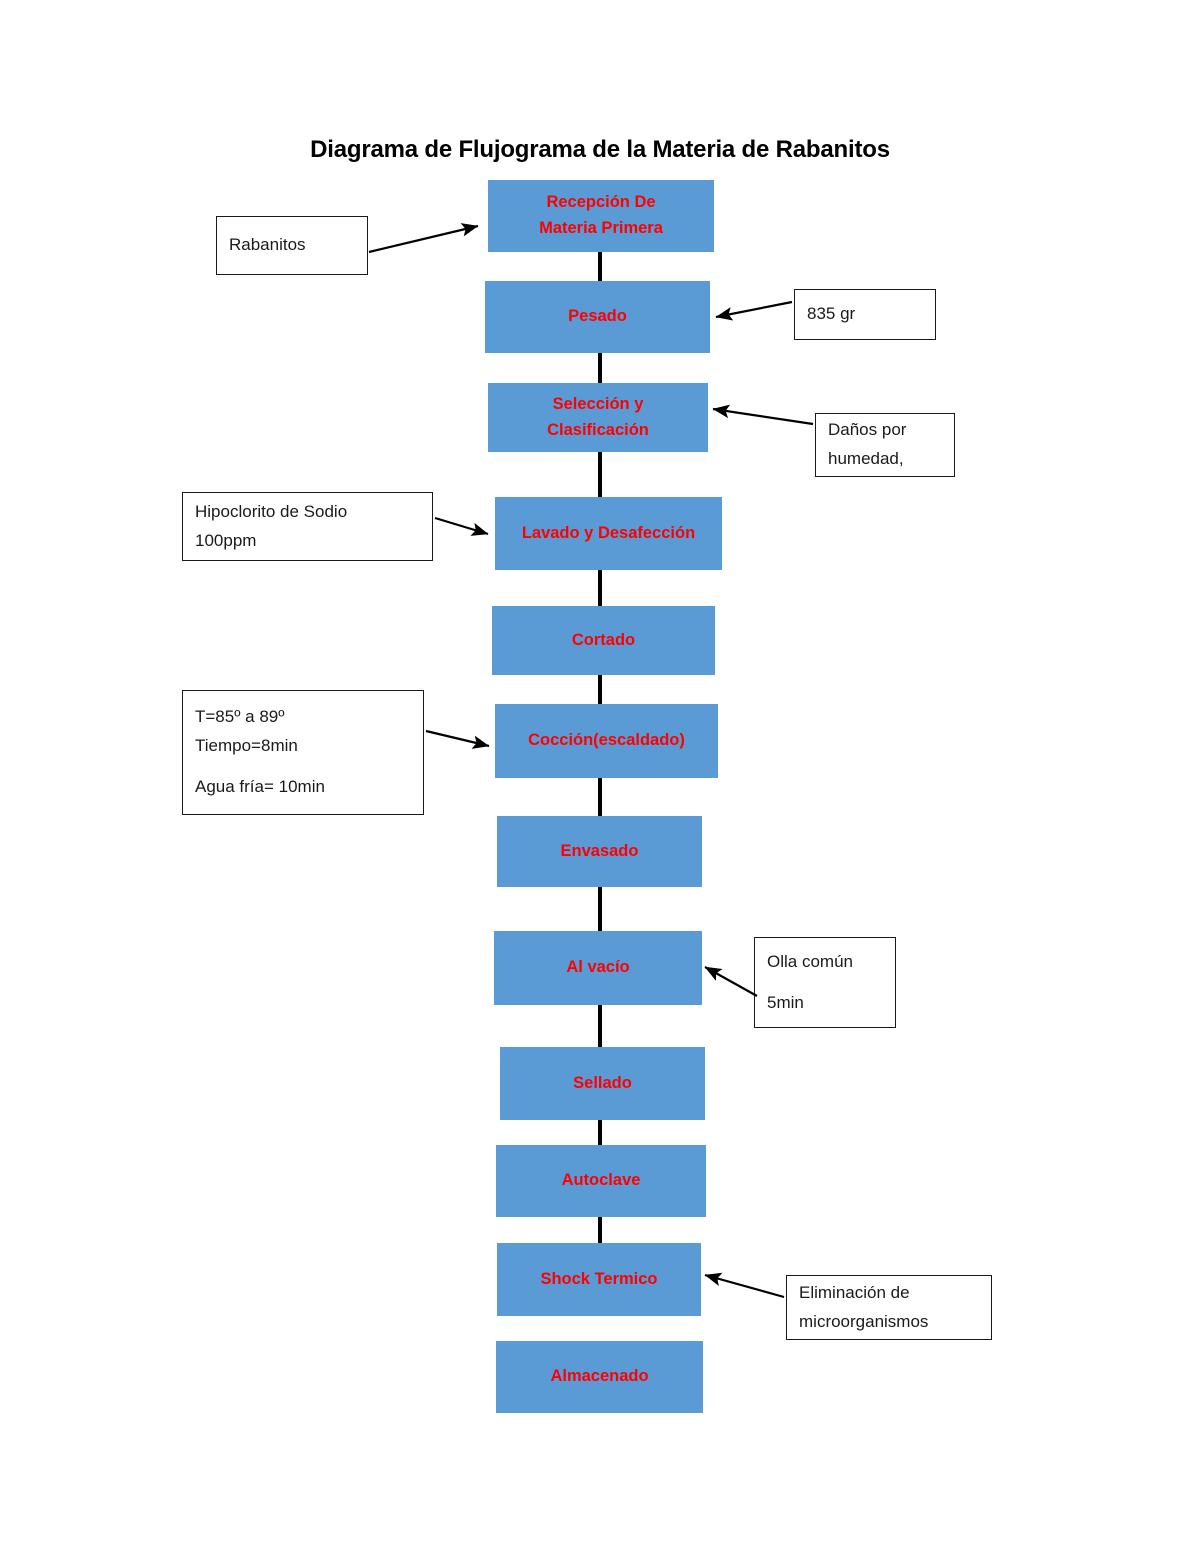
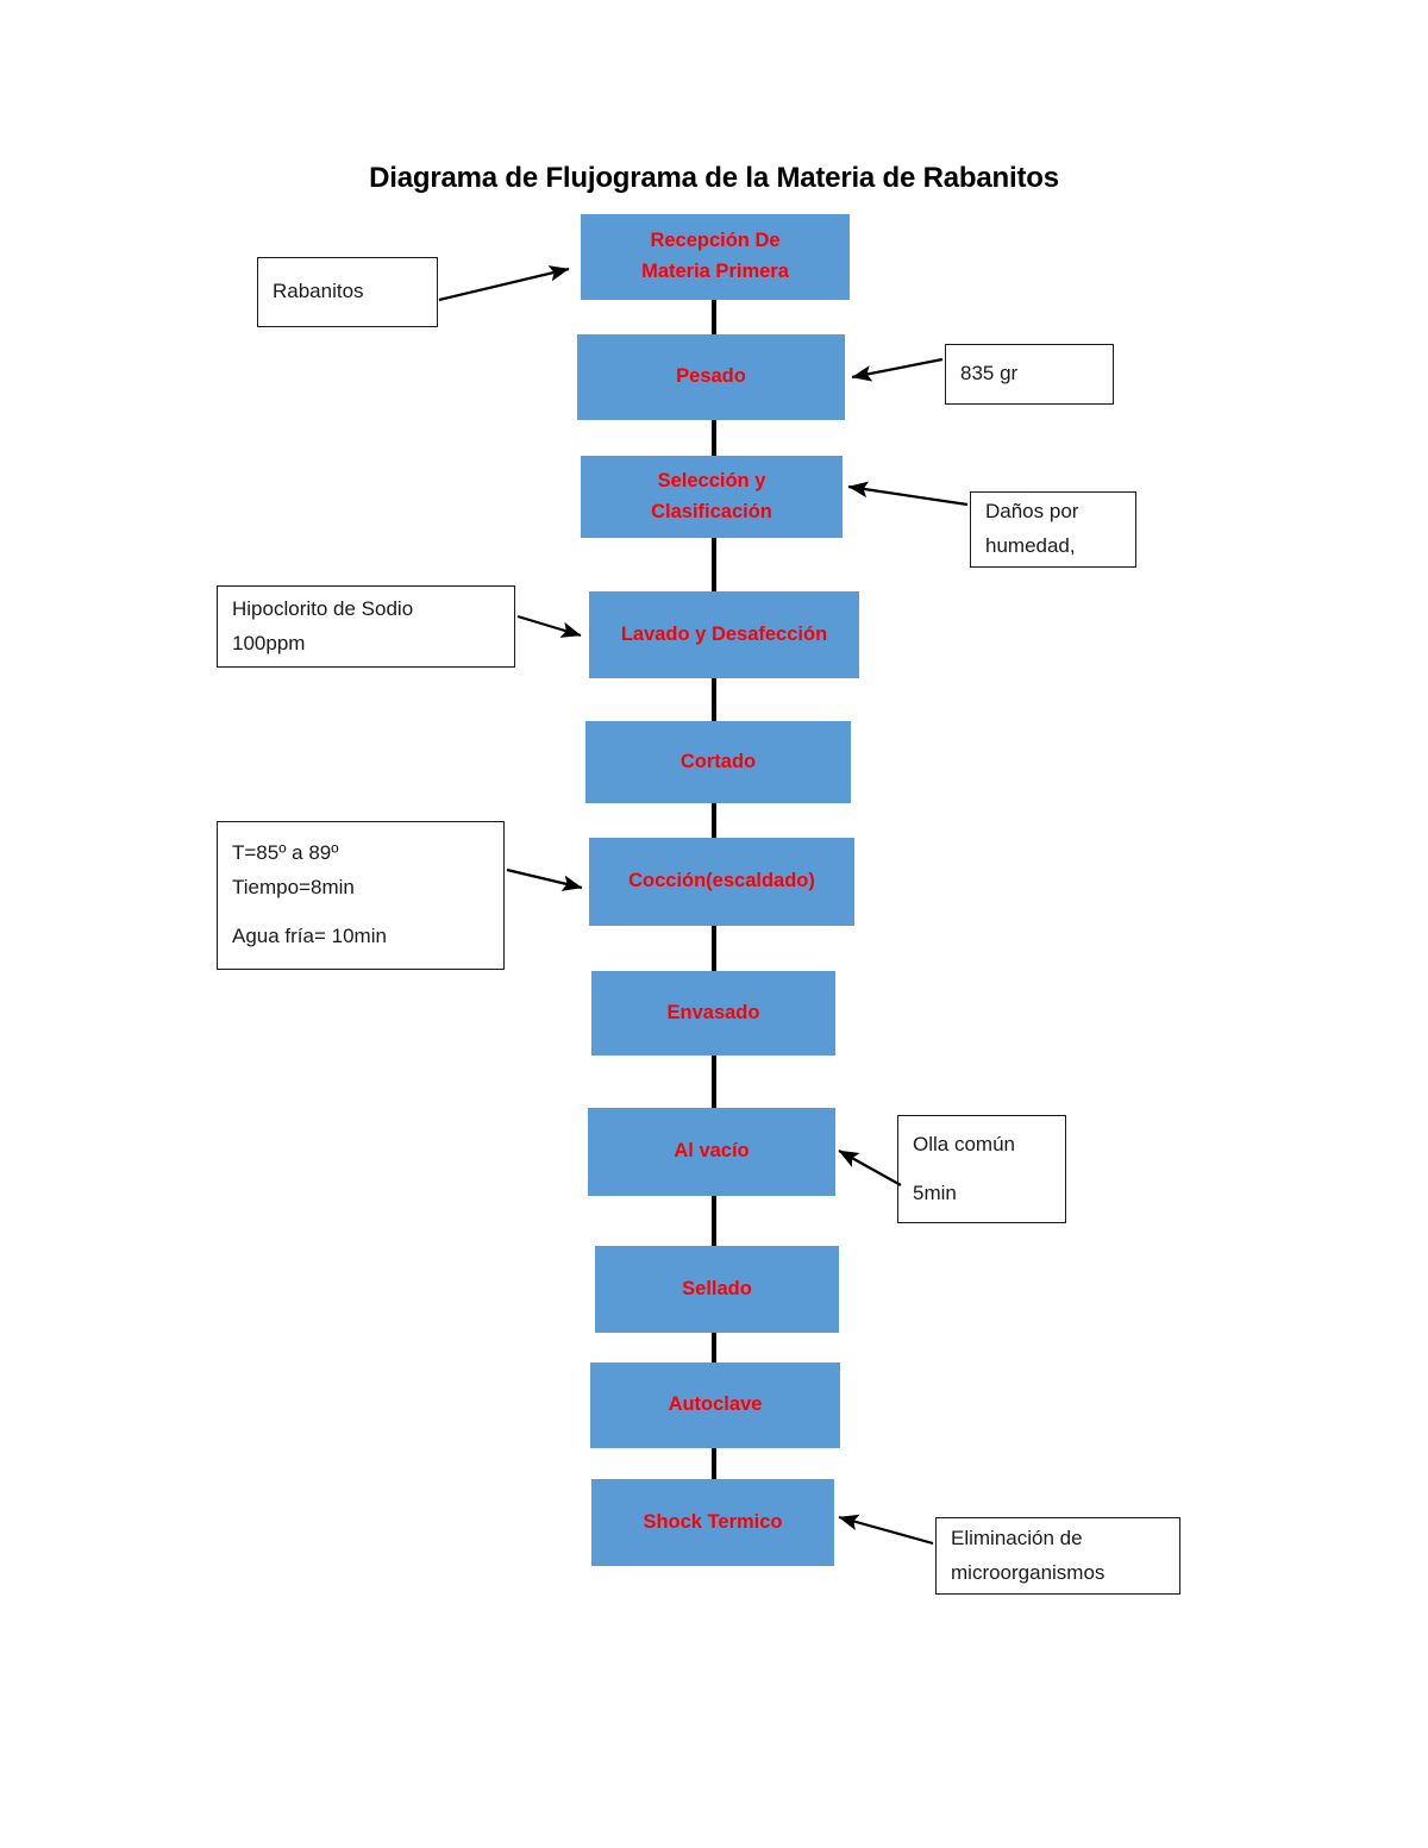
  Diagrama de Flujograma de la Materia de Rabanitos
  Recepción De
  Materia Primera
  Pesado
  Selección y
  Clasificación
  Lavado y Desafección
  Cortado
  Cocción(escaldado)
  Envasado
  Al vacío
  Sellado
  Autoclave
  Shock Termico
- Almacenado
  Rabanitos
  835 gr
  Daños por
  humedad,
  Hipoclorito de Sodio
  100ppm
  T=85º a 89º
  Tiempo=8min
  Agua fría= 10min
  Olla común
  5min
  Eliminación de
  microorganismos
